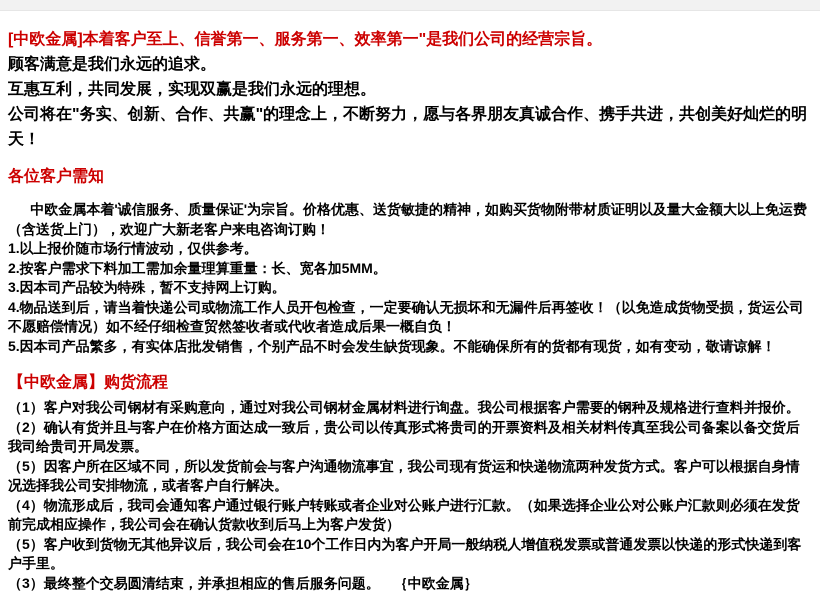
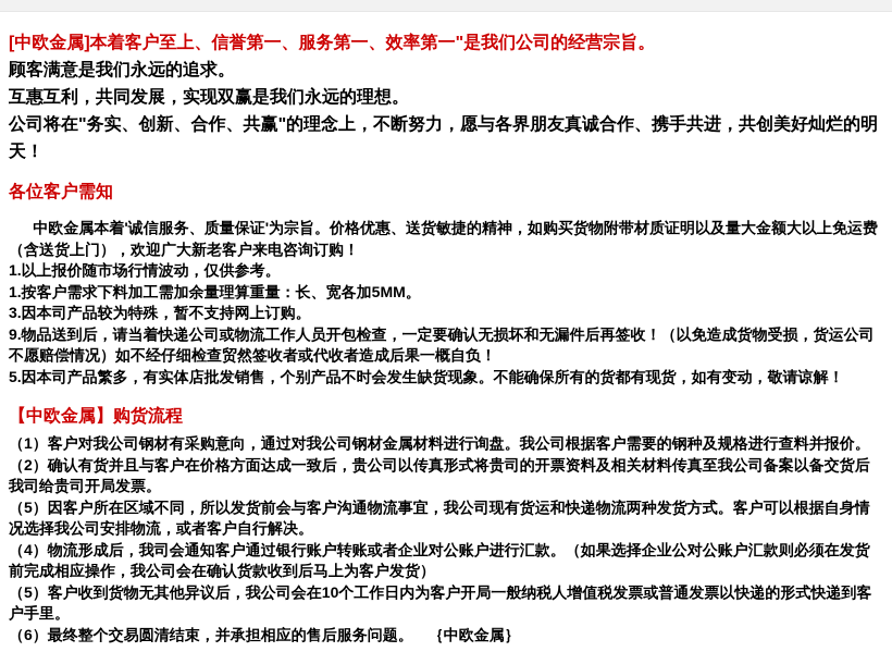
  [中欧金属]本着客户至上、信誉第一、服务第一、效率第一"是我们公司的经营宗旨。
  顾客满意是我们永远的追求。
  互惠互利，共同发展，实现双赢是我们永远的理想。
  公司将在"务实、创新、合作、共赢"的理念上，不断努力，愿与各界朋友真诚合作、携手共进，共创美好灿烂的明天！
  各位客户需知
  中欧金属本着'诚信服务、质量保证'为宗旨。价格优惠、送货敏捷的精神，如购买货物附带材质证明以及量大金额大以上免运费（含送货上门），欢迎广大新老客户来电咨询订购！
  1.以上报价随市场行情波动，仅供参考。
- 2.按客户需求下料加工需加余量理算重量：长、宽各加5MM。
+ 1.按客户需求下料加工需加余量理算重量：长、宽各加5MM。
  3.因本司产品较为特殊，暂不支持网上订购。
- 4.物品送到后，请当着快递公司或物流工作人员开包检查，一定要确认无损坏和无漏件后再签收！（以免造成货物受损，货运公司不愿赔偿情况）如不经仔细检查贸然签收者或代收者造成后果一概自负！
+ 9.物品送到后，请当着快递公司或物流工作人员开包检查，一定要确认无损坏和无漏件后再签收！（以免造成货物受损，货运公司不愿赔偿情况）如不经仔细检查贸然签收者或代收者造成后果一概自负！
  5.因本司产品繁多，有实体店批发销售，个别产品不时会发生缺货现象。不能确保所有的货都有现货，如有变动，敬请谅解！
  【中欧金属】购货流程
  （1）客户对我公司钢材有采购意向，通过对我公司钢材金属材料进行询盘。我公司根据客户需要的钢种及规格进行查料并报价。
  （2）确认有货并且与客户在价格方面达成一致后，贵公司以传真形式将贵司的开票资料及相关材料传真至我公司备案以备交货后我司给贵司开局发票。
  （5）因客户所在区域不同，所以发货前会与客户沟通物流事宜，我公司现有货运和快递物流两种发货方式。客户可以根据自身情况选择我公司安排物流，或者客户自行解决。
  （4）物流形成后，我司会通知客户通过银行账户转账或者企业对公账户进行汇款。（如果选择企业公对公账户汇款则必须在发货前完成相应操作，我公司会在确认货款收到后马上为客户发货）
  （5）客户收到货物无其他异议后，我公司会在10个工作日内为客户开局一般纳税人增值税发票或普通发票以快递的形式快递到客户手里。
- （3）最终整个交易圆清结束，并承担相应的售后服务问题。 ｛中欧金属｝
+ （6）最终整个交易圆清结束，并承担相应的售后服务问题。 ｛中欧金属｝
